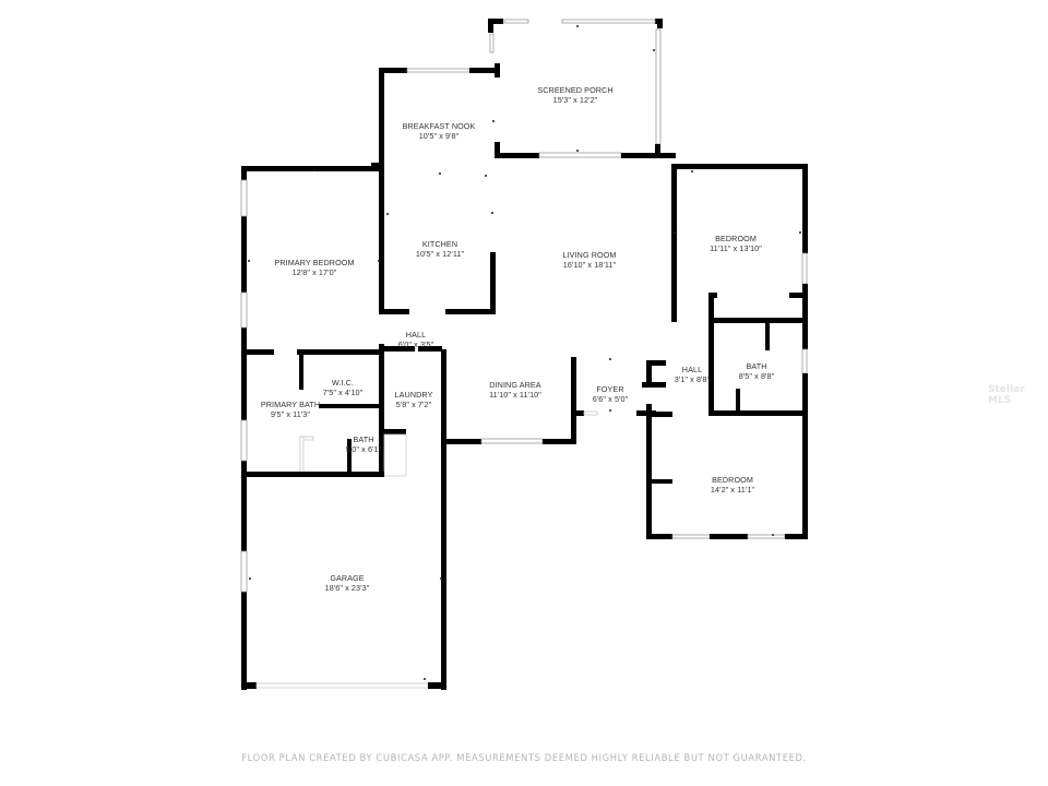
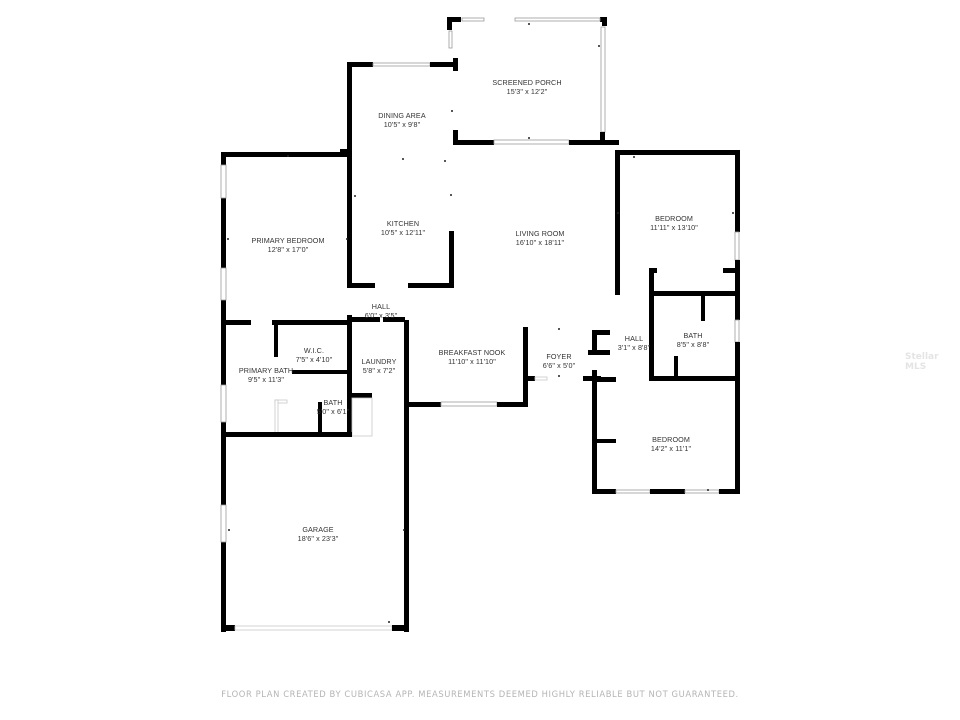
  SCREENED PORCH
  15'3" x 12'2"
- BREAKFAST NOOK
+ DINING AREA
  10'5" x 9'8"
  KITCHEN
  10'5" x 12'11"
  LIVING ROOM
  16'10" x 18'11"
  PRIMARY BEDROOM
  12'8" x 17'0"
  BEDROOM
  11'11" x 13'10"
  HALL
  6'0" x 3'5"
  W.I.C.
  7'5" x 4'10"
  LAUNDRY
  5'8" x 7'2"
- DINING AREA
+ BREAKFAST NOOK
  11'10" x 11'10"
  FOYER
  6'6" x 5'0"
  HALL
  3'1" x 8'8"
  BATH
  8'5" x 8'8"
  PRIMARY BATH
  9'5" x 11'3"
  BATH
  5'0" x 6'1"
  BEDROOM
  14'2" x 11'1"
  GARAGE
  18'6" x 23'3"
  Stellar MLS
  FLOOR PLAN CREATED BY CUBICASA APP. MEASUREMENTS DEEMED HIGHLY RELIABLE BUT NOT GUARANTEED.
